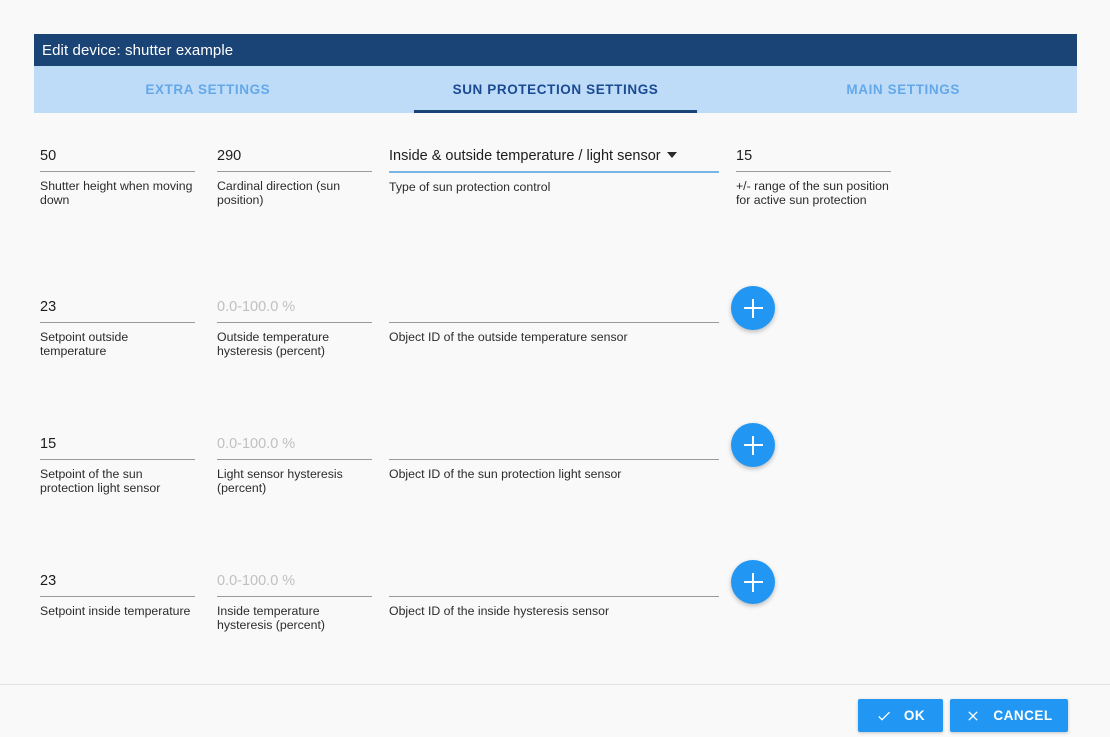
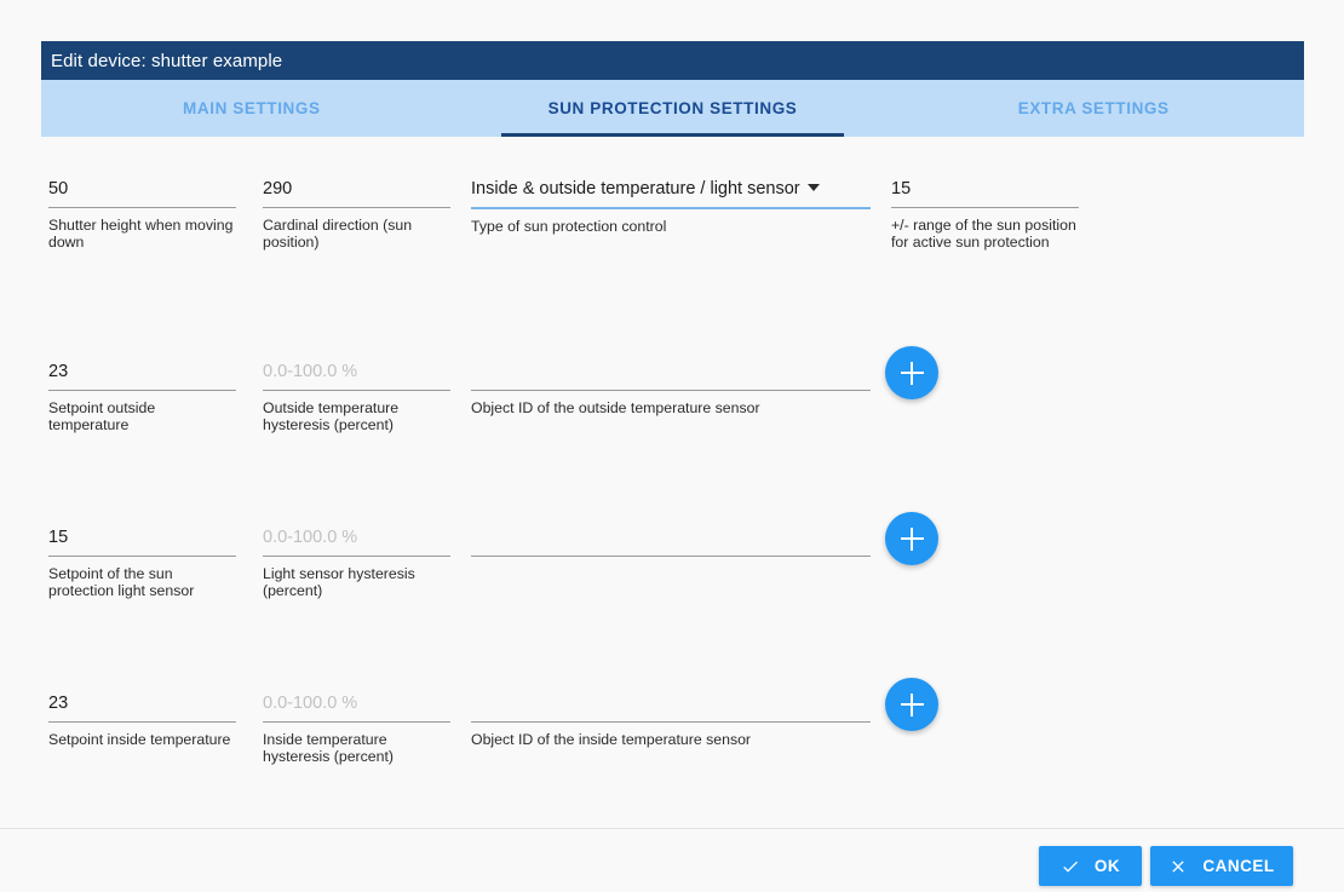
  Edit device: shutter example
- EXTRA SETTINGS
+ MAIN SETTINGS
  SUN PROTECTION SETTINGS
- MAIN SETTINGS
+ EXTRA SETTINGS
  50
  Shutter height when moving down
  290
  Cardinal direction (sun position)
  Inside & outside temperature / light sensor
  Type of sun protection control
  15
  +/- range of the sun position for active sun protection
  23
  Setpoint outside temperature
  0.0-100.0 %
  Outside temperature hysteresis (percent)
  Object ID of the outside temperature sensor
  15
  Setpoint of the sun protection light sensor
  0.0-100.0 %
  Light sensor hysteresis (percent)
- Object ID of the sun protection light sensor
  23
  Setpoint inside temperature
  0.0-100.0 %
  Inside temperature hysteresis (percent)
- Object ID of the inside hysteresis sensor
+ Object ID of the inside temperature sensor
  OK
  CANCEL
